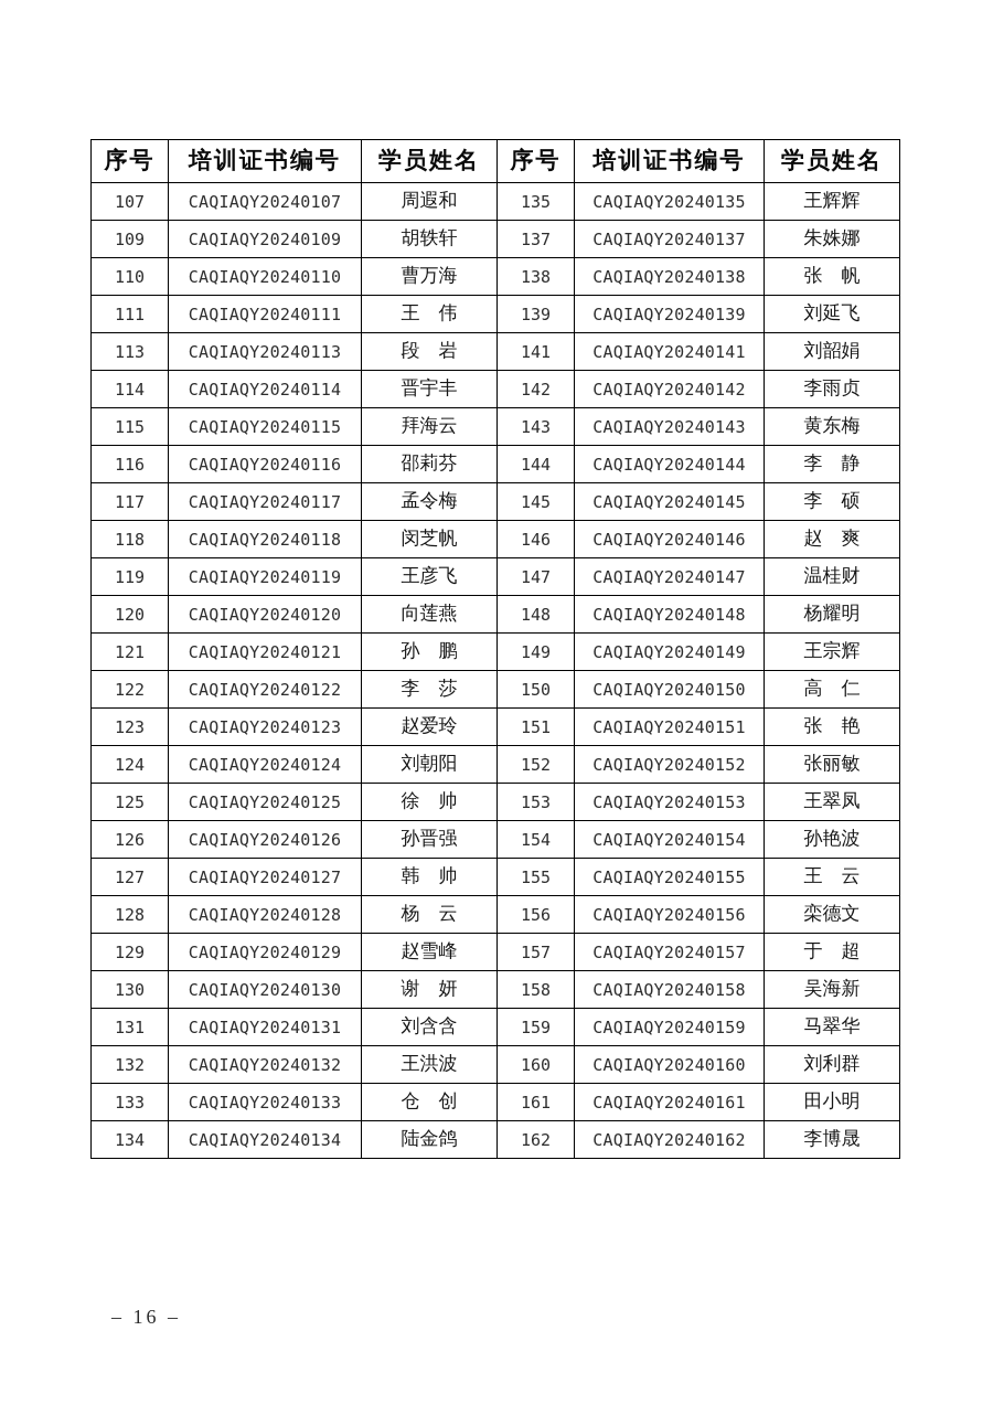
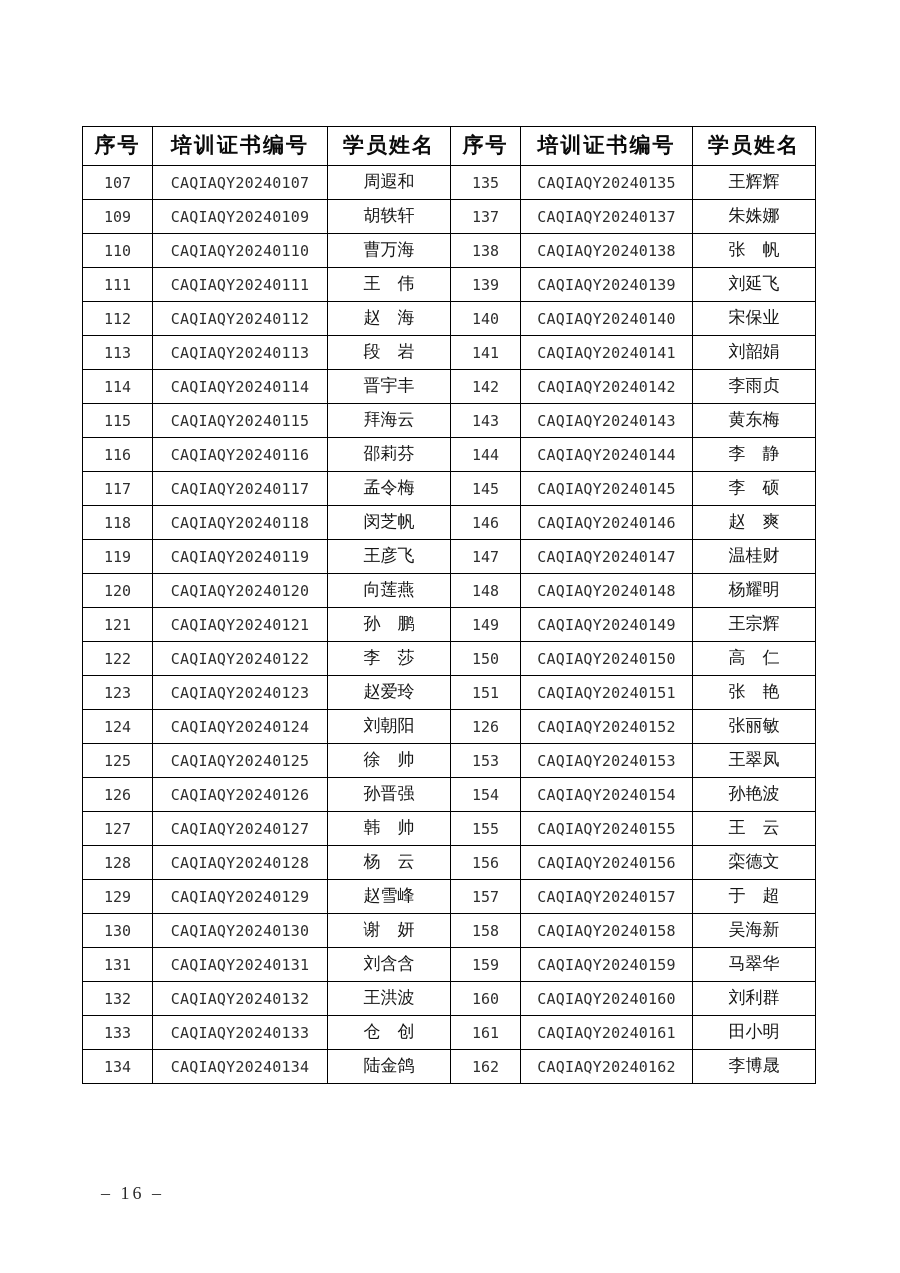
  序号	培训证书编号	学员姓名	序号	培训证书编号	学员姓名
  107	CAQIAQY20240107	周遐和	135	CAQIAQY20240135	王辉辉
  109	CAQIAQY20240109	胡轶轩	137	CAQIAQY20240137	朱姝娜
  110	CAQIAQY20240110	曹万海	138	CAQIAQY20240138	张 帆
  111	CAQIAQY20240111	王 伟	139	CAQIAQY20240139	刘延飞
+ 112	CAQIAQY20240112	赵 海	140	CAQIAQY20240140	宋保业
  113	CAQIAQY20240113	段 岩	141	CAQIAQY20240141	刘韶娟
  114	CAQIAQY20240114	晋宇丰	142	CAQIAQY20240142	李雨贞
  115	CAQIAQY20240115	拜海云	143	CAQIAQY20240143	黄东梅
  116	CAQIAQY20240116	邵莉芬	144	CAQIAQY20240144	李 静
  117	CAQIAQY20240117	孟令梅	145	CAQIAQY20240145	李 硕
  118	CAQIAQY20240118	闵芝帆	146	CAQIAQY20240146	赵 爽
  119	CAQIAQY20240119	王彦飞	147	CAQIAQY20240147	温桂财
  120	CAQIAQY20240120	向莲燕	148	CAQIAQY20240148	杨耀明
  121	CAQIAQY20240121	孙 鹏	149	CAQIAQY20240149	王宗辉
  122	CAQIAQY20240122	李 莎	150	CAQIAQY20240150	高 仁
  123	CAQIAQY20240123	赵爱玲	151	CAQIAQY20240151	张 艳
- 124	CAQIAQY20240124	刘朝阳	152	CAQIAQY20240152	张丽敏
+ 124	CAQIAQY20240124	刘朝阳	126	CAQIAQY20240152	张丽敏
  125	CAQIAQY20240125	徐 帅	153	CAQIAQY20240153	王翠凤
  126	CAQIAQY20240126	孙晋强	154	CAQIAQY20240154	孙艳波
  127	CAQIAQY20240127	韩 帅	155	CAQIAQY20240155	王 云
  128	CAQIAQY20240128	杨 云	156	CAQIAQY20240156	栾德文
  129	CAQIAQY20240129	赵雪峰	157	CAQIAQY20240157	于 超
  130	CAQIAQY20240130	谢 妍	158	CAQIAQY20240158	吴海新
  131	CAQIAQY20240131	刘含含	159	CAQIAQY20240159	马翠华
  132	CAQIAQY20240132	王洪波	160	CAQIAQY20240160	刘利群
  133	CAQIAQY20240133	仓 创	161	CAQIAQY20240161	田小明
  134	CAQIAQY20240134	陆金鸽	162	CAQIAQY20240162	李博晟
  – 16 –
